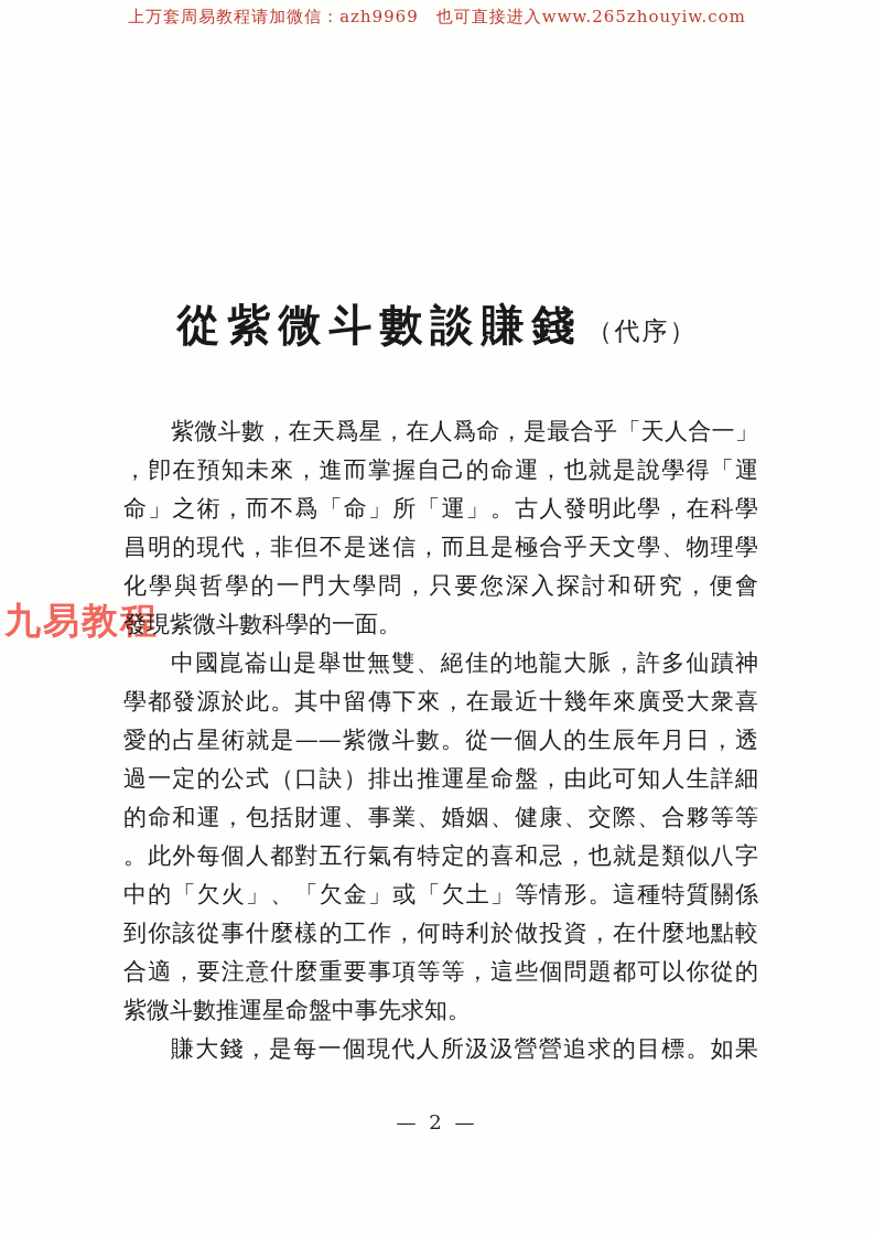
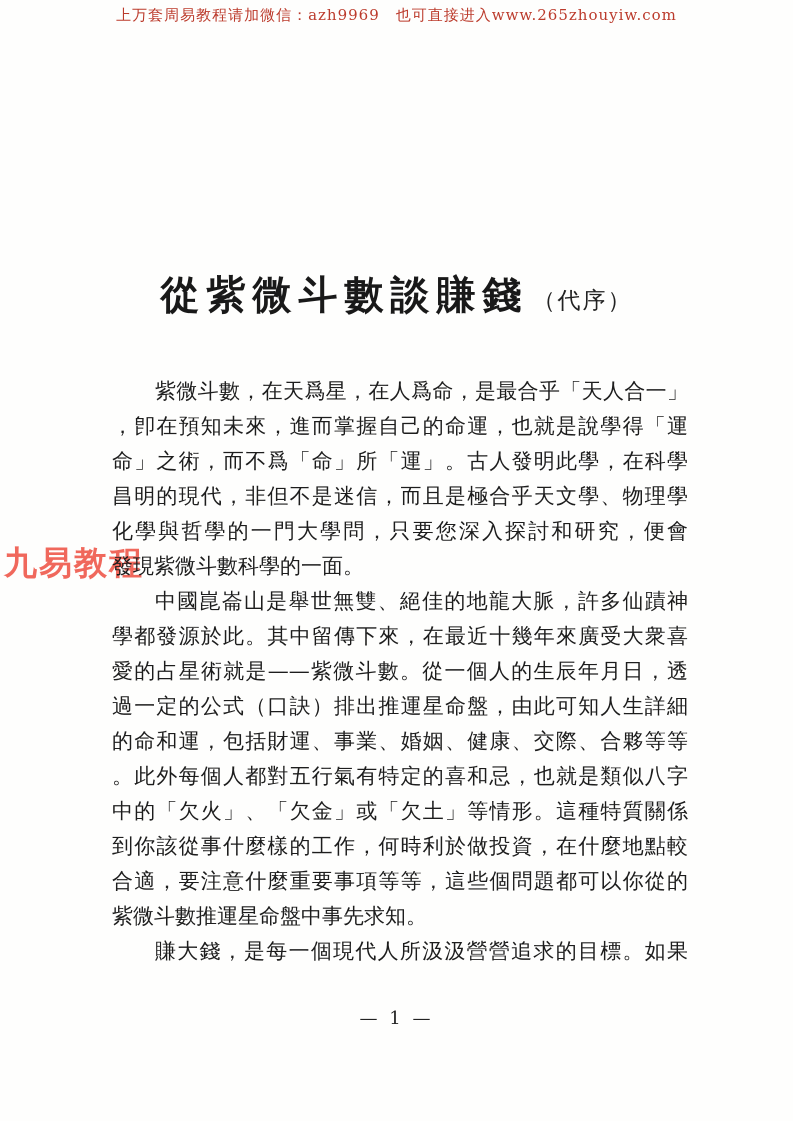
  上万套周易教程请加微信：azh9969 也可直接进入www.265zhouyiw.com
  九易教程
  從紫微斗數談賺錢 （代序）
  紫微斗數，在天爲星，在人爲命，是最合乎「天人合一」
  ，卽在預知未來，進而掌握自己的命運，也就是說學得「運
  命」之術，而不爲「命」所「運」。古人發明此學，在科學
  昌明的現代，非但不是迷信，而且是極合乎天文學、物理學
  化學與哲學的一門大學問，只要您深入探討和研究，便會
  發現紫微斗數科學的一面。
  中國崑崙山是舉世無雙、絕佳的地龍大脈，許多仙蹟神
  學都發源於此。其中留傳下來，在最近十幾年來廣受大衆喜
  愛的占星術就是——紫微斗數。從一個人的生辰年月日，透
  過一定的公式（口訣）排出推運星命盤，由此可知人生詳細
  的命和運，包括財運、事業、婚姻、健康、交際、合夥等等
  。此外每個人都對五行氣有特定的喜和忌，也就是類似八字
  中的「欠火」、「欠金」或「欠土」等情形。這種特質關係
  到你該從事什麼樣的工作，何時利於做投資，在什麼地點較
  合適，要注意什麼重要事項等等，這些個問題都可以你從的
  紫微斗數推運星命盤中事先求知。
  賺大錢，是每一個現代人所汲汲營營追求的目標。如果
- — 2 —
+ — 1 —
